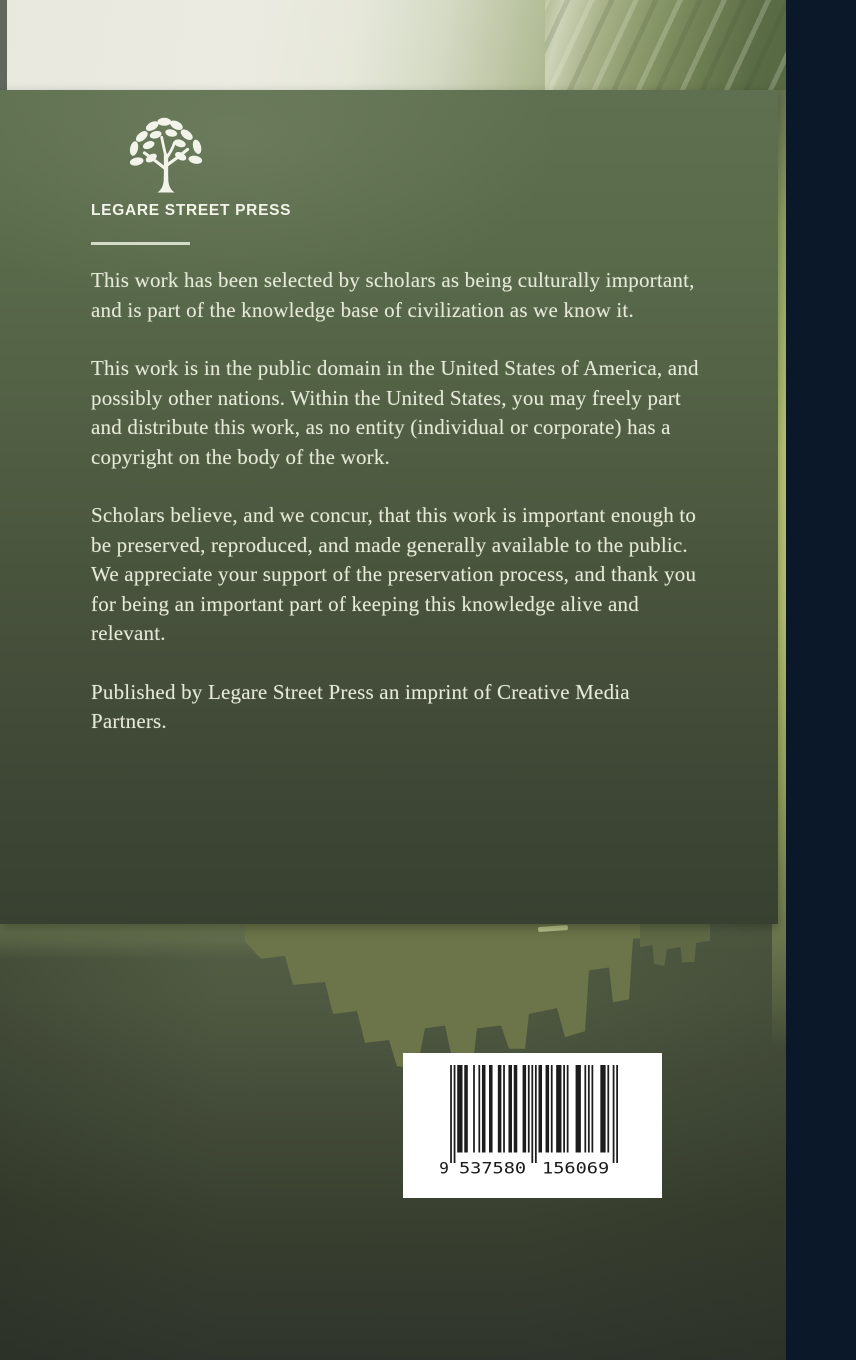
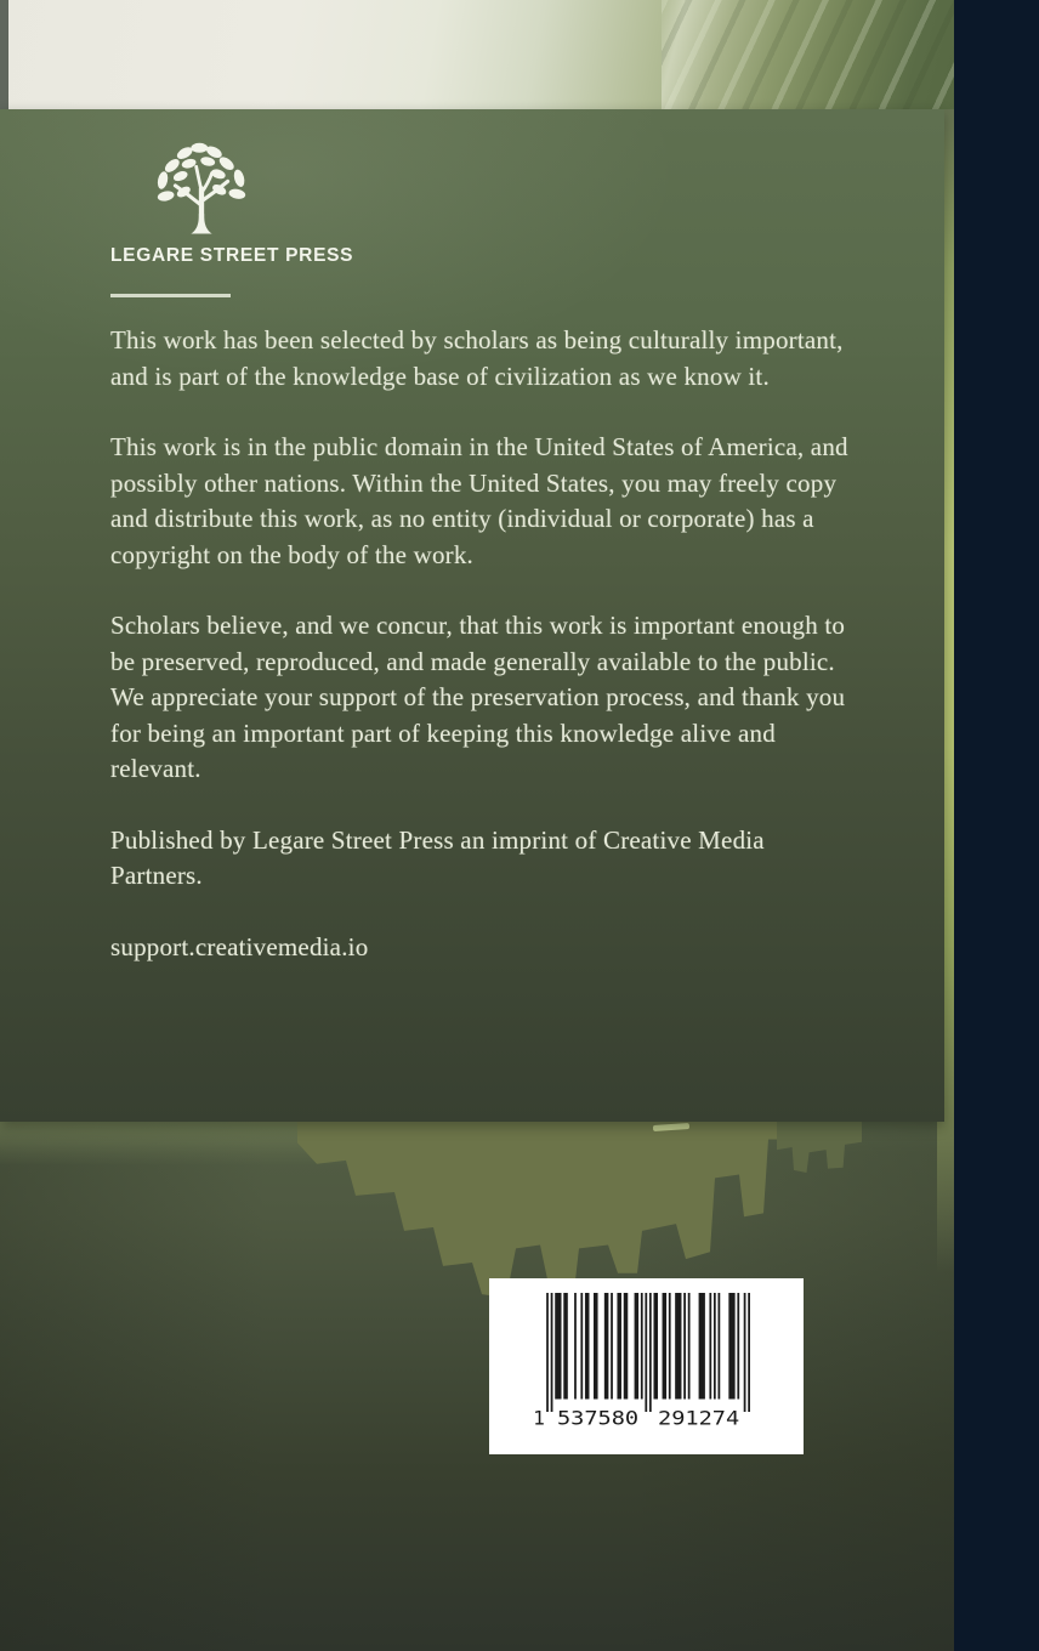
  LEGARE STREET PRESS
  This work has been selected by scholars as being culturally important, and is part of the knowledge base of civilization as we know it.
- This work is in the public domain in the United States of America, and possibly other nations. Within the United States, you may freely part and distribute this work, as no entity (individual or corporate) has a copyright on the body of the work.
+ This work is in the public domain in the United States of America, and possibly other nations. Within the United States, you may freely copy and distribute this work, as no entity (individual or corporate) has a copyright on the body of the work.
  Scholars believe, and we concur, that this work is important enough to be preserved, reproduced, and made generally available to the public. We appreciate your support of the preservation process, and thank you for being an important part of keeping this knowledge alive and relevant.
  Published by Legare Street Press an imprint of Creative Media Partners.
+ support.creativemedia.io
- 9
+ 1
  537580
- 156069
+ 291274
